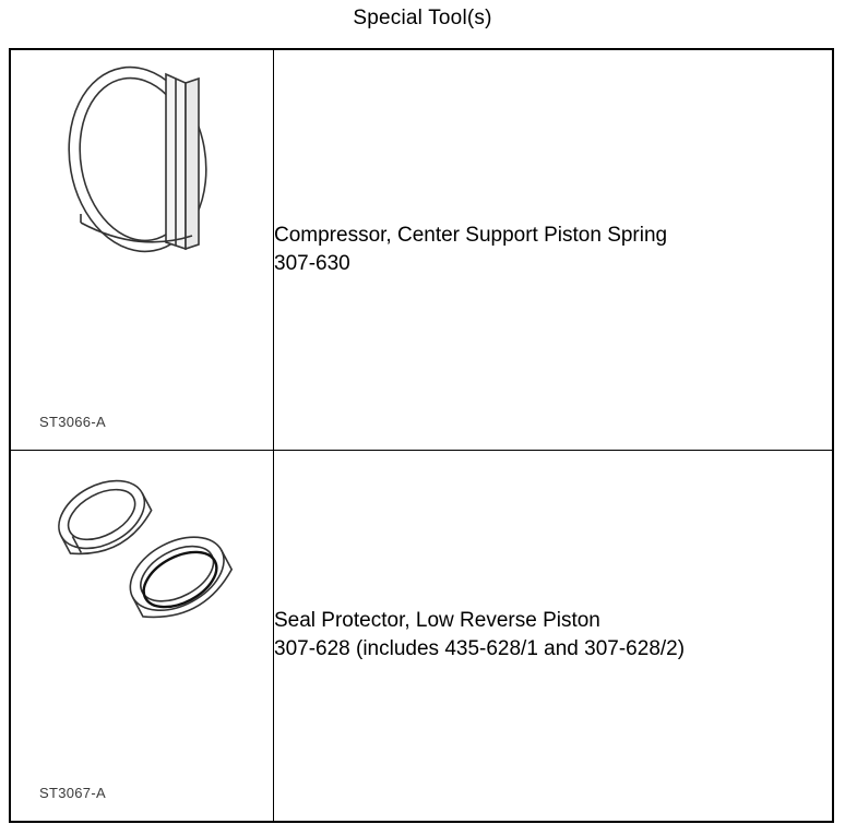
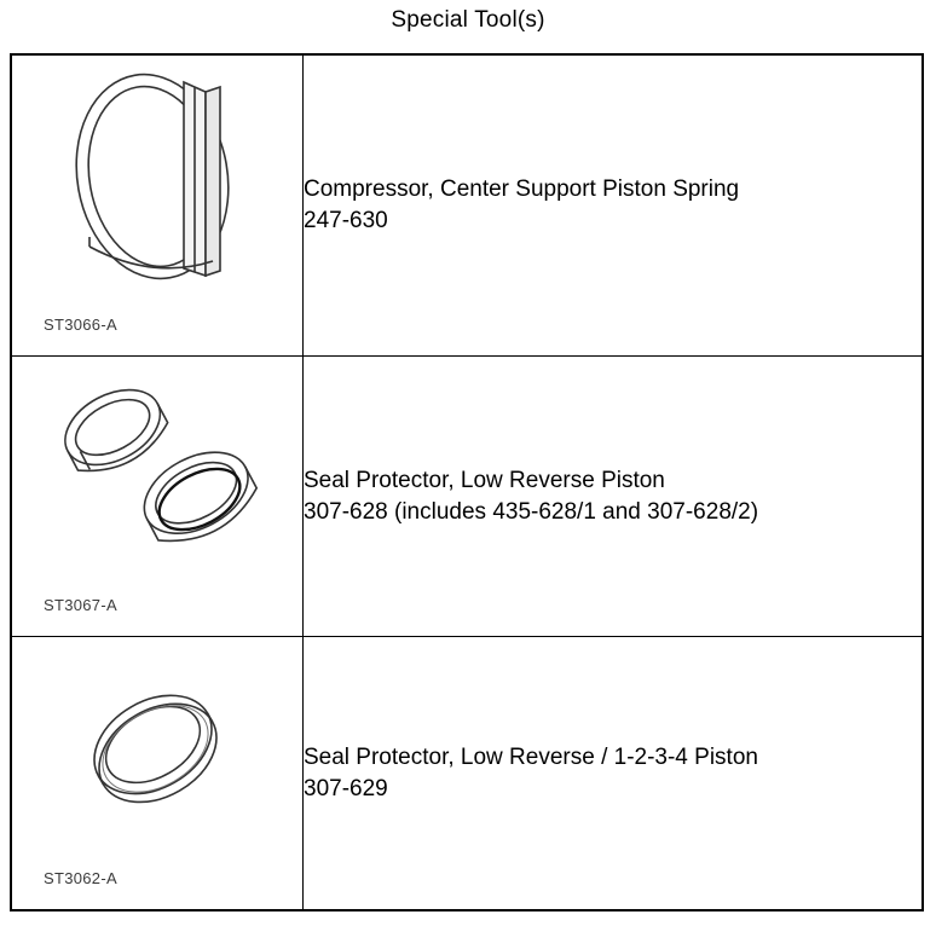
  Special Tool(s)
- ST3066-A	Compressor, Center Support Piston Spring 307-630
+ ST3066-A	Compressor, Center Support Piston Spring 247-630
  ST3067-A	Seal Protector, Low Reverse Piston 307-628 (includes 435-628/1 and 307-628/2)
+ ST3062-A	Seal Protector, Low Reverse / 1-2-3-4 Piston 307-629
